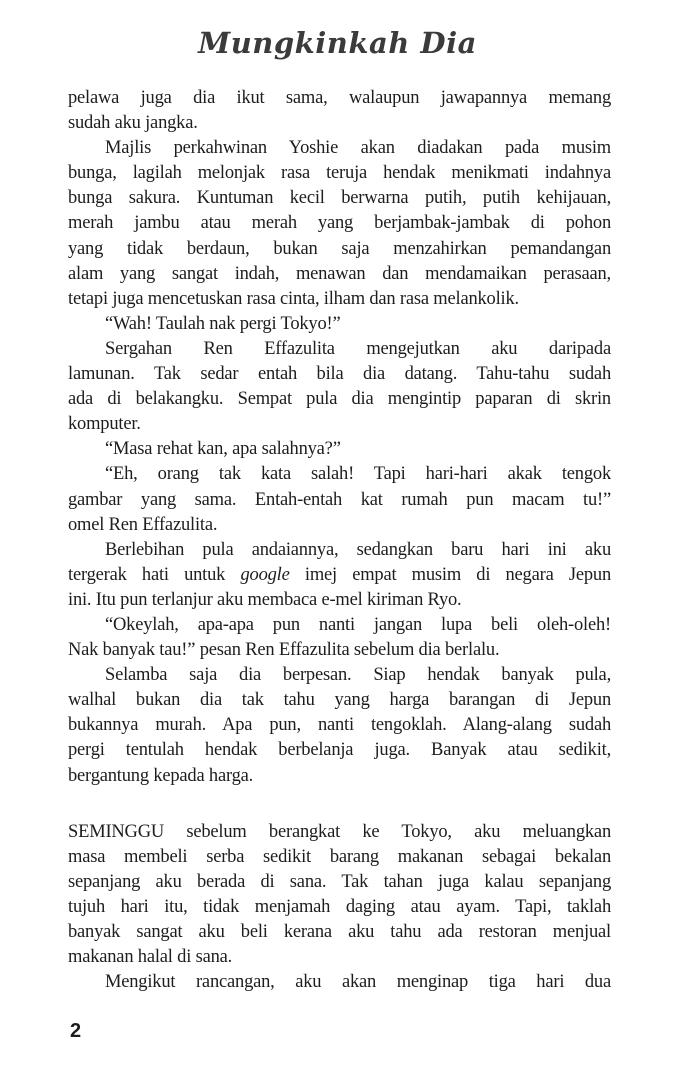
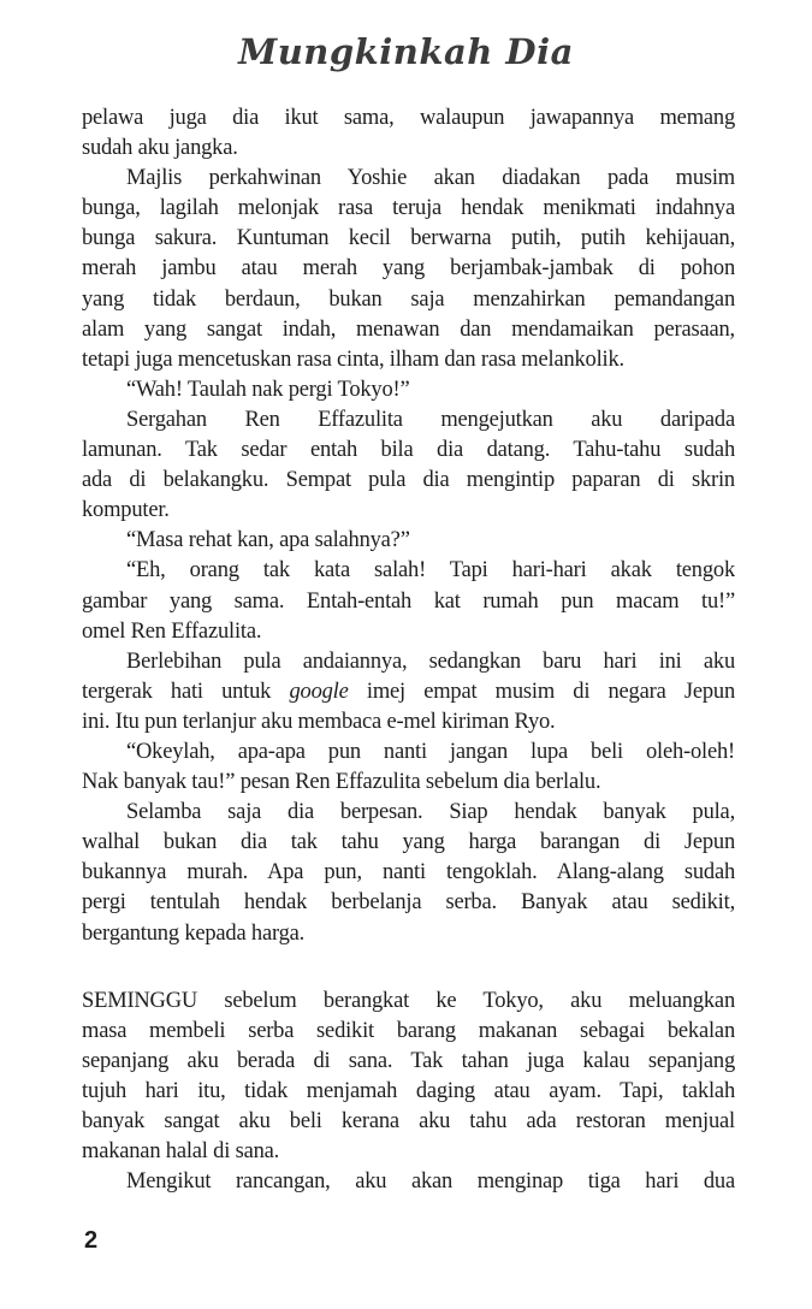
  Mungkinkah Dia
  pelawa juga dia ikut sama, walaupun jawapannya memang
  sudah aku jangka.
  Majlis perkahwinan Yoshie akan diadakan pada musim
  bunga, lagilah melonjak rasa teruja hendak menikmati indahnya
  bunga sakura. Kuntuman kecil berwarna putih, putih kehijauan,
  merah jambu atau merah yang berjambak-jambak di pohon
  yang tidak berdaun, bukan saja menzahirkan pemandangan
  alam yang sangat indah, menawan dan mendamaikan perasaan,
  tetapi juga mencetuskan rasa cinta, ilham dan rasa melankolik.
  “Wah! Taulah nak pergi Tokyo!”
  Sergahan Ren Effazulita mengejutkan aku daripada
  lamunan. Tak sedar entah bila dia datang. Tahu-tahu sudah
  ada di belakangku. Sempat pula dia mengintip paparan di skrin
  komputer.
  “Masa rehat kan, apa salahnya?”
  “Eh, orang tak kata salah! Tapi hari-hari akak tengok
  gambar yang sama. Entah-entah kat rumah pun macam tu!”
  omel Ren Effazulita.
  Berlebihan pula andaiannya, sedangkan baru hari ini aku
  tergerak hati untuk google imej empat musim di negara Jepun
  ini. Itu pun terlanjur aku membaca e-mel kiriman Ryo.
  “Okeylah, apa-apa pun nanti jangan lupa beli oleh-oleh!
  Nak banyak tau!” pesan Ren Effazulita sebelum dia berlalu.
  Selamba saja dia berpesan. Siap hendak banyak pula,
  walhal bukan dia tak tahu yang harga barangan di Jepun
  bukannya murah. Apa pun, nanti tengoklah. Alang-alang sudah
- pergi tentulah hendak berbelanja juga. Banyak atau sedikit,
+ pergi tentulah hendak berbelanja serba. Banyak atau sedikit,
  bergantung kepada harga.
  SEMINGGU sebelum berangkat ke Tokyo, aku meluangkan
  masa membeli serba sedikit barang makanan sebagai bekalan
  sepanjang aku berada di sana. Tak tahan juga kalau sepanjang
  tujuh hari itu, tidak menjamah daging atau ayam. Tapi, taklah
  banyak sangat aku beli kerana aku tahu ada restoran menjual
  makanan halal di sana.
  Mengikut rancangan, aku akan menginap tiga hari dua
  2
